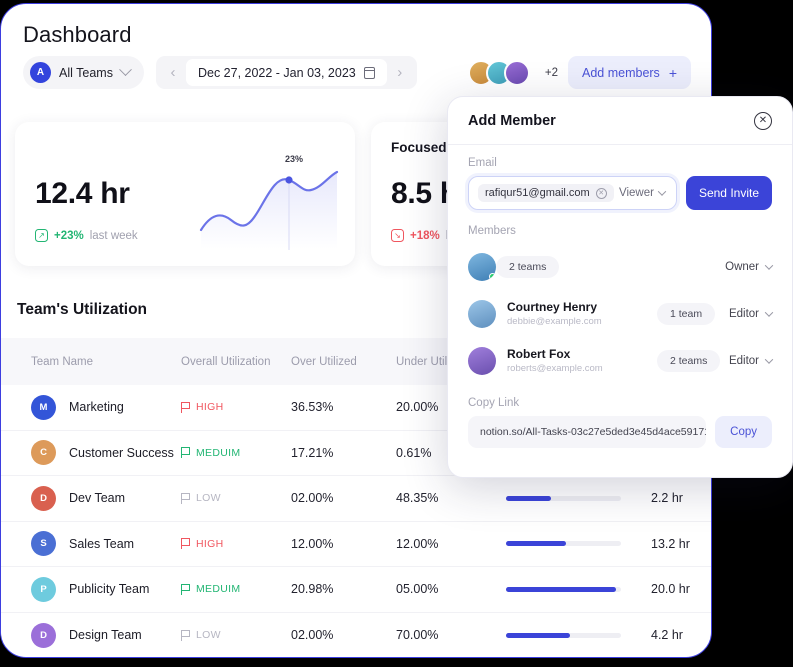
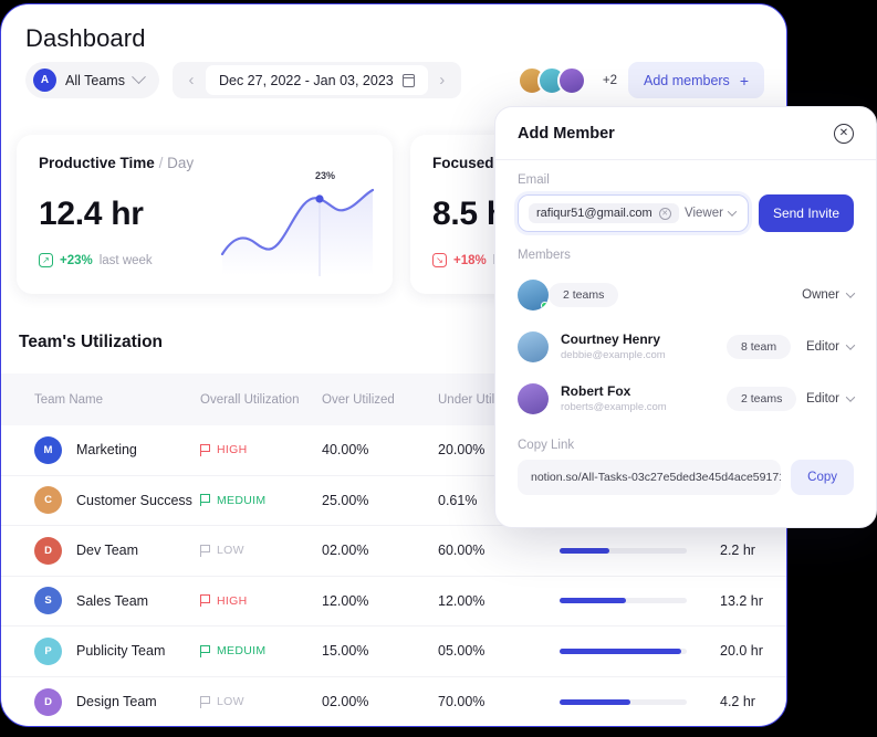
  Dashboard
  A
  All Teams
  ‹
  Dec 27, 2022 - Jan 03, 2023
  ›
  +2
  Add members
  +
+ Productive Time / Day
  12.4 hr
  ↗
  +23%
  last week
  23%
  ↘
  +18%
  Team's Utilization
  Team Name
  Overall Utilization
  Over Utilized
  M
  Marketing
  HIGH
- 36.53%
+ 40.00%
  20.00%
  C
  Customer Success
  MEDUIM
- 17.21%
+ 25.00%
  0.61%
  D
  Dev Team
  LOW
  02.00%
- 48.35%
+ 60.00%
  2.2 hr
  S
  Sales Team
  HIGH
  12.00%
  12.00%
  13.2 hr
  P
  Publicity Team
  MEDUIM
- 20.98%
+ 15.00%
  05.00%
  20.0 hr
  D
  Design Team
  LOW
  02.00%
  70.00%
  4.2 hr
  Add Member
  ✕
  Email
  rafiqur51@gmail.com
  Viewer
  Send Invite
  Members
  2 teams
  Owner
  Courtney Henry
  debbie@example.com
- 1 team
+ 8 team
  Editor
  Robert Fox
  roberts@example.com
  2 teams
  Editor
  Copy Link
  notion.so/All-Tasks-03c27e5ded3e45d4ace5917
  Copy
